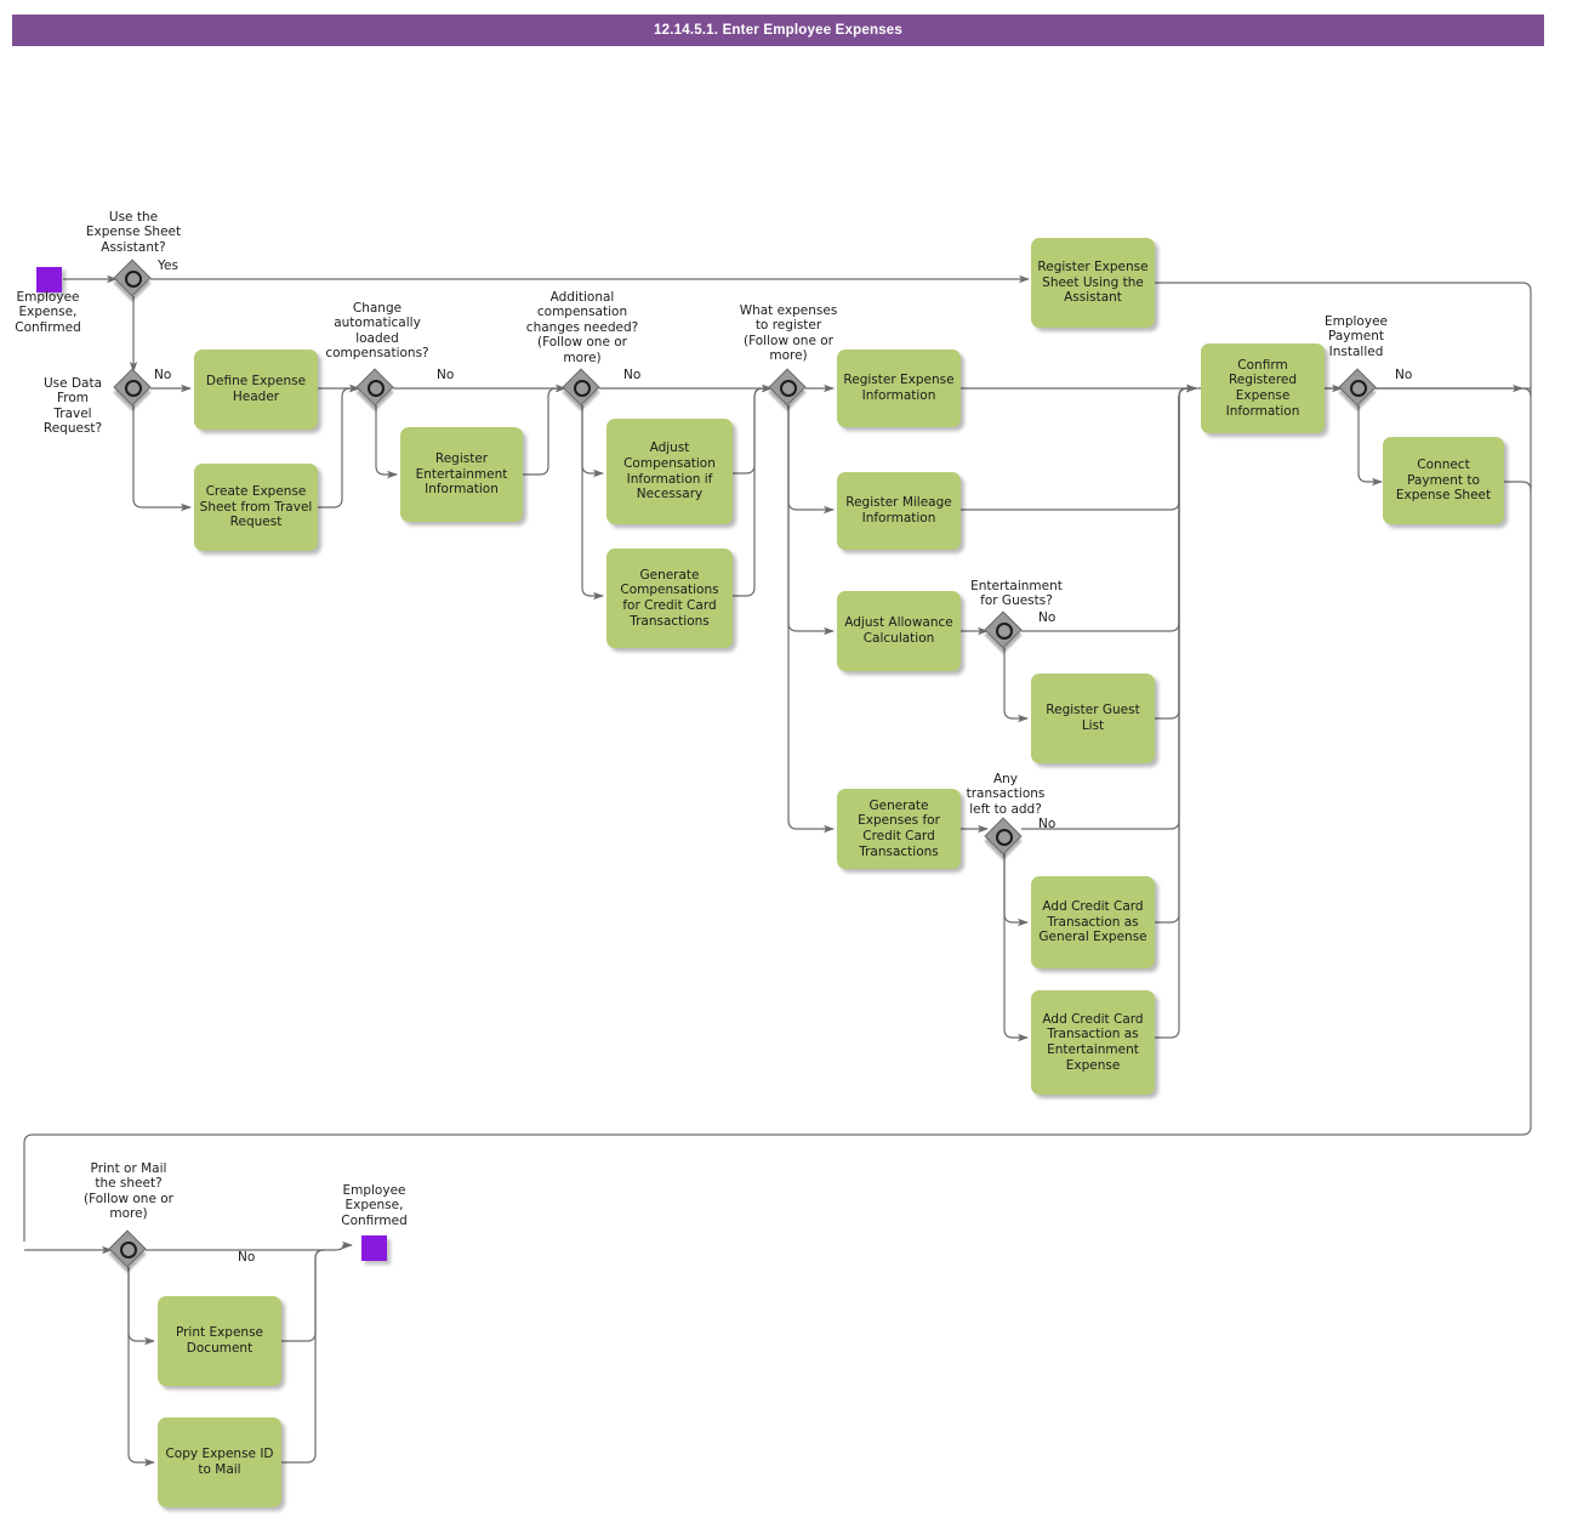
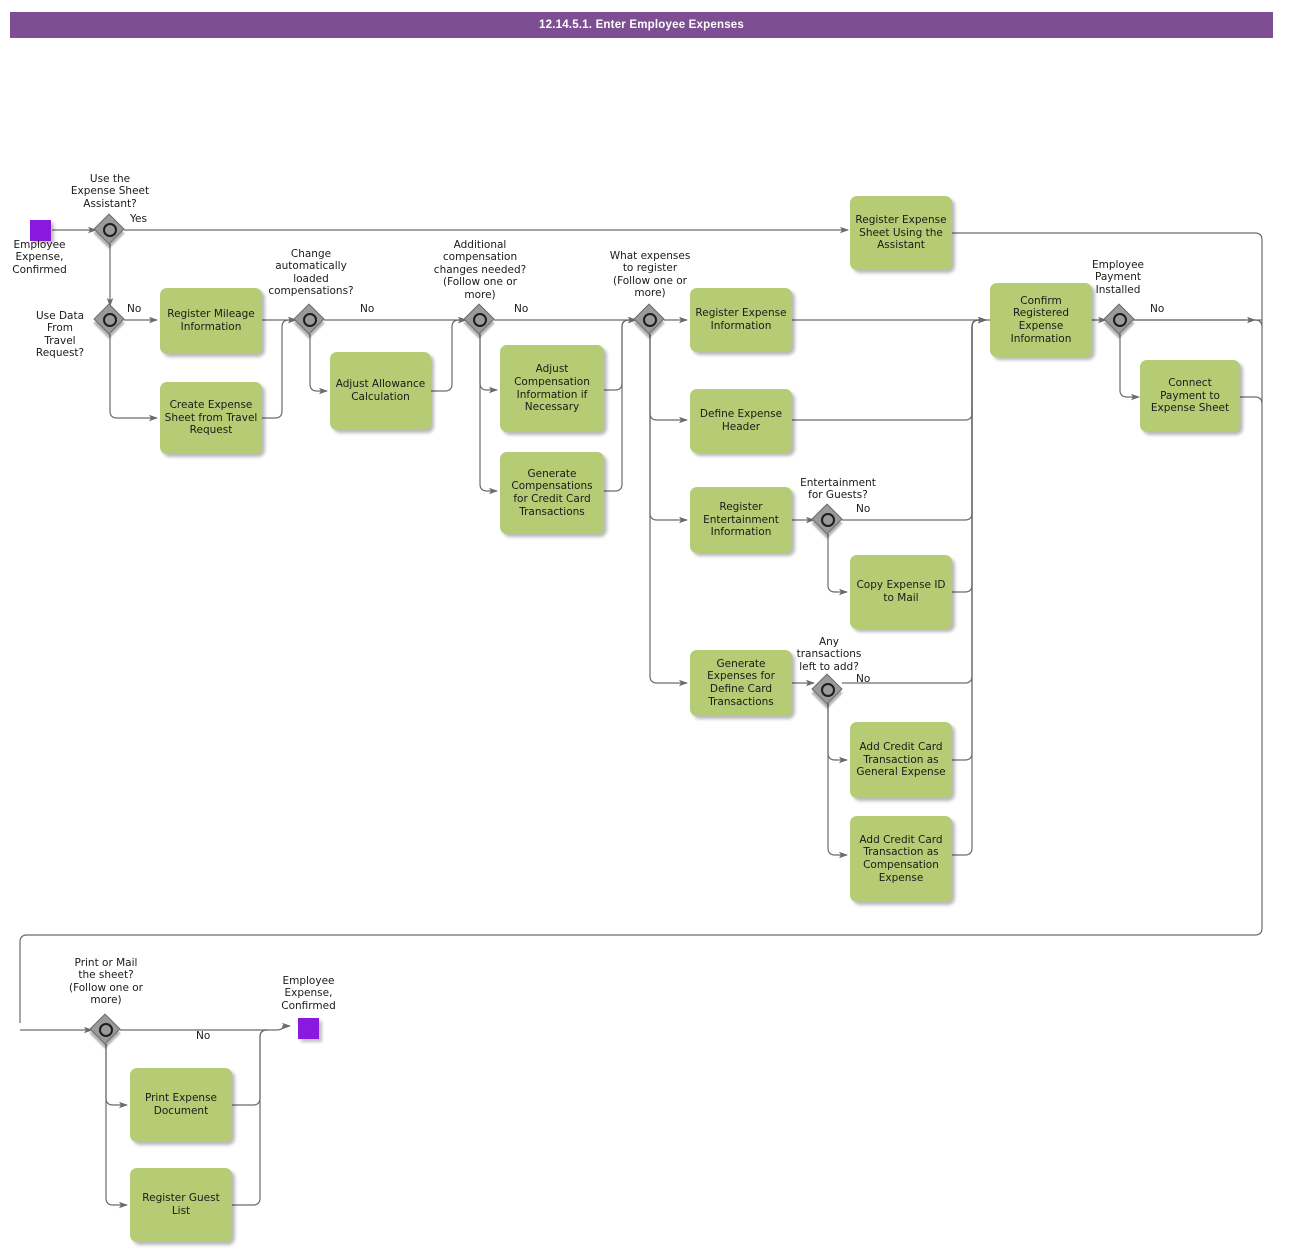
  12.14.5.1. Enter Employee Expenses
  Employee
  Expense,
  Confirmed
  Employee
  Expense,
  Confirmed
  Use the
  Expense Sheet
  Assistant?
  Yes
  Use Data
  From
  Travel
  Request?
  No
  Change
  automatically
  loaded
  compensations?
  No
  Additional
  compensation
  changes needed?
  (Follow one or
  more)
  No
  What expenses
  to register
  (Follow one or
  more)
  Entertainment
  for Guests?
  No
  Any
  transactions
  left to add?
  No
  Employee
  Payment
  Installed
  No
  Print or Mail
  the sheet?
  (Follow one or
  more)
  No
- Define Expense Header
+ Register Mileage Information
  Create Expense Sheet from Travel Request
- Register Entertainment Information
+ Adjust Allowance Calculation
  Adjust Compensation Information if Necessary
  Generate Compensations for Credit Card Transactions
  Register Expense Information
- Register Mileage Information
+ Define Expense Header
- Adjust Allowance Calculation
+ Register Entertainment Information
- Register Guest List
+ Copy Expense ID to Mail
- Generate Expenses for Credit Card Transactions
+ Generate Expenses for Define Card Transactions
  Add Credit Card Transaction as General Expense
- Add Credit Card Transaction as Entertainment Expense
+ Add Credit Card Transaction as Compensation Expense
  Register Expense Sheet Using the Assistant
  Confirm Registered Expense Information
  Connect Payment to Expense Sheet
  Print Expense Document
- Copy Expense ID to Mail
+ Register Guest List
